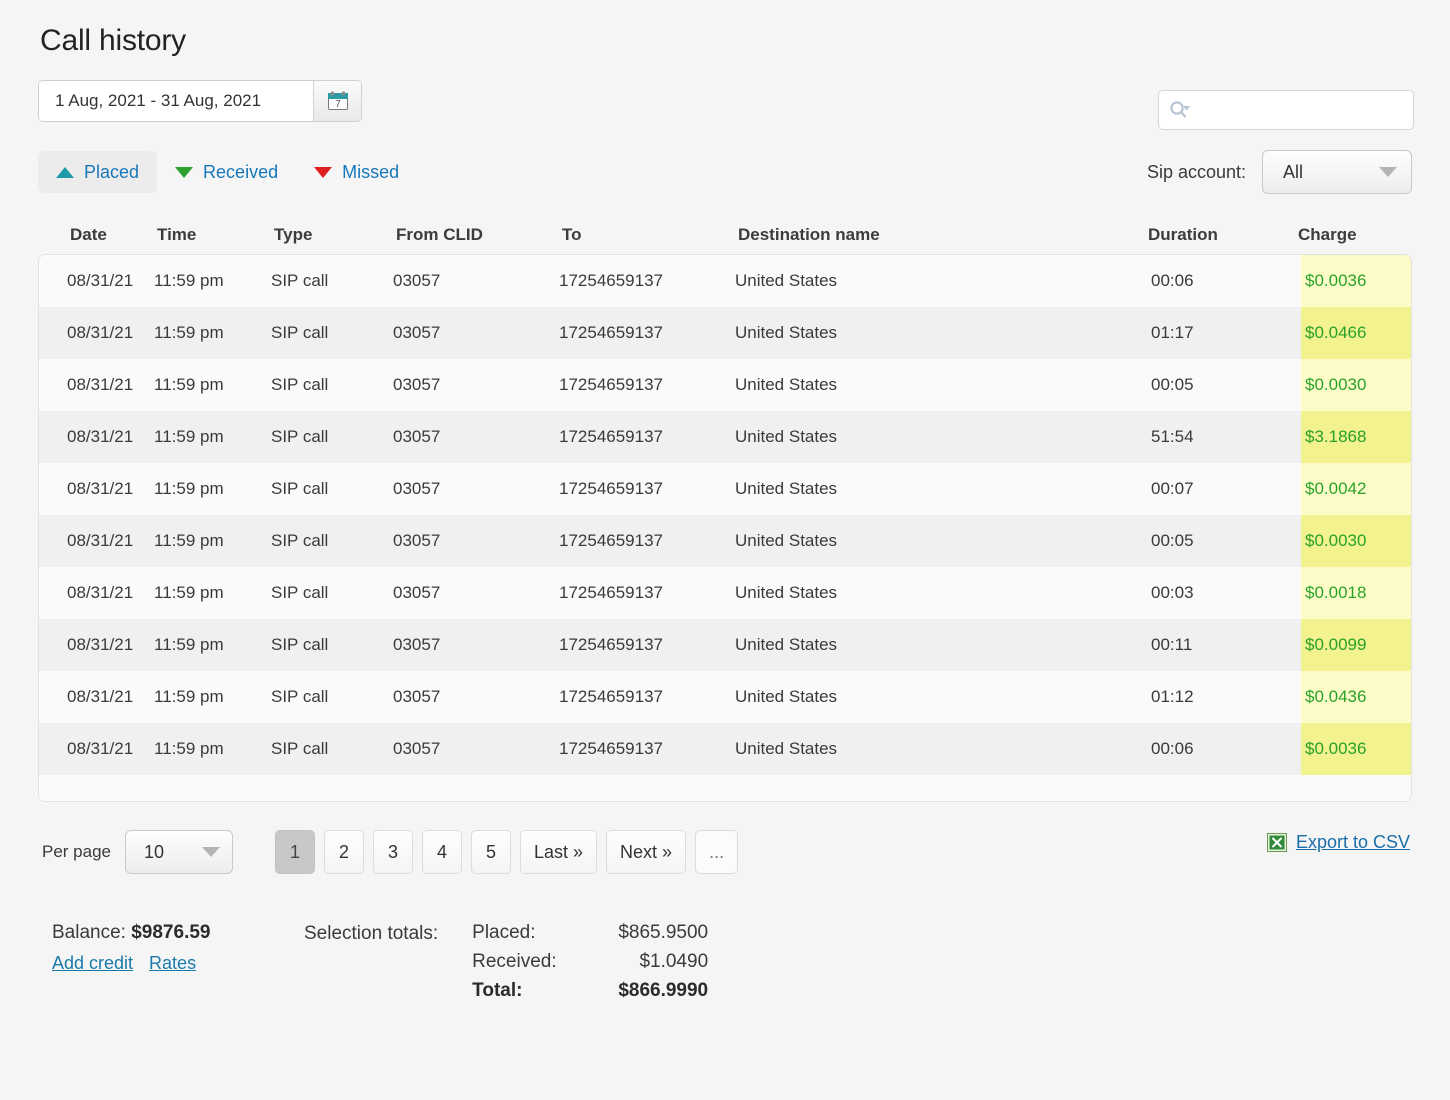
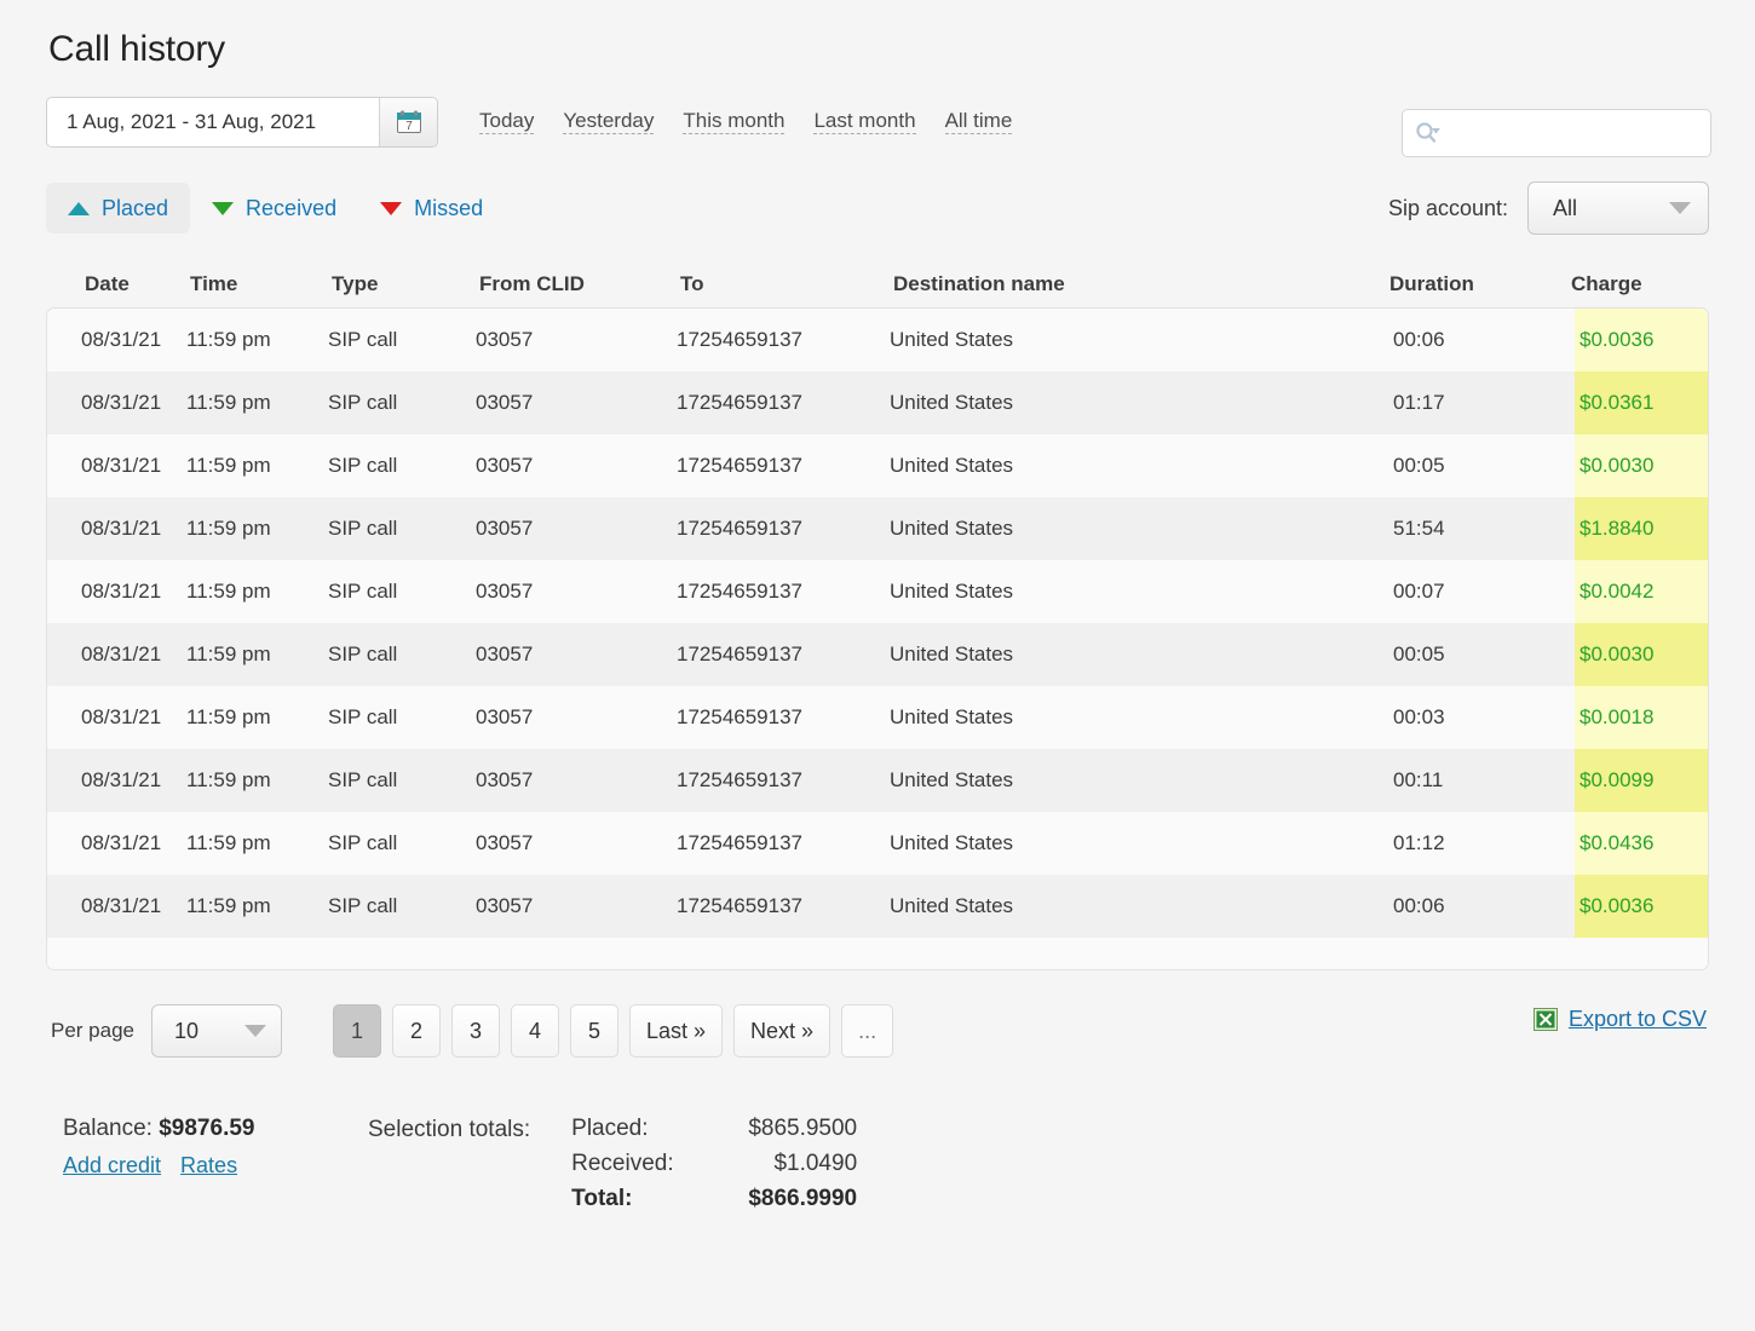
  Call history
  1 Aug, 2021 - 31 Aug, 2021
  7
+ Today
+ Yesterday
+ This month
+ Last month
+ All time
  Placed
  Received
  Missed
  Sip account:
  All
  Date
  Time
  Type
  From CLID
  To
  Destination name
  Duration
  Charge
  08/31/21
  11:59 pm
  SIP call
  03057
  17254659137
  United States
  00:06
  $0.0036
  08/31/21
  11:59 pm
  SIP call
  03057
  17254659137
  United States
  01:17
- $0.0466
+ $0.0361
  08/31/21
  11:59 pm
  SIP call
  03057
  17254659137
  United States
  00:05
  $0.0030
  08/31/21
  11:59 pm
  SIP call
  03057
  17254659137
  United States
  51:54
- $3.1868
+ $1.8840
  08/31/21
  11:59 pm
  SIP call
  03057
  17254659137
  United States
  00:07
  $0.0042
  08/31/21
  11:59 pm
  SIP call
  03057
  17254659137
  United States
  00:05
  $0.0030
  08/31/21
  11:59 pm
  SIP call
  03057
  17254659137
  United States
  00:03
  $0.0018
  08/31/21
  11:59 pm
  SIP call
  03057
  17254659137
  United States
  00:11
  $0.0099
  08/31/21
  11:59 pm
  SIP call
  03057
  17254659137
  United States
  01:12
  $0.0436
  08/31/21
  11:59 pm
  SIP call
  03057
  17254659137
  United States
  00:06
  $0.0036
  Per page
  10
  1
  2
  3
  4
  5
  Last »
  Next »
  ...
  Export to CSV
  Balance: $9876.59
  Add credit
  Rates
  Selection totals:
  Placed:
  $865.9500
  Received:
  $1.0490
  Total:
  $866.9990
